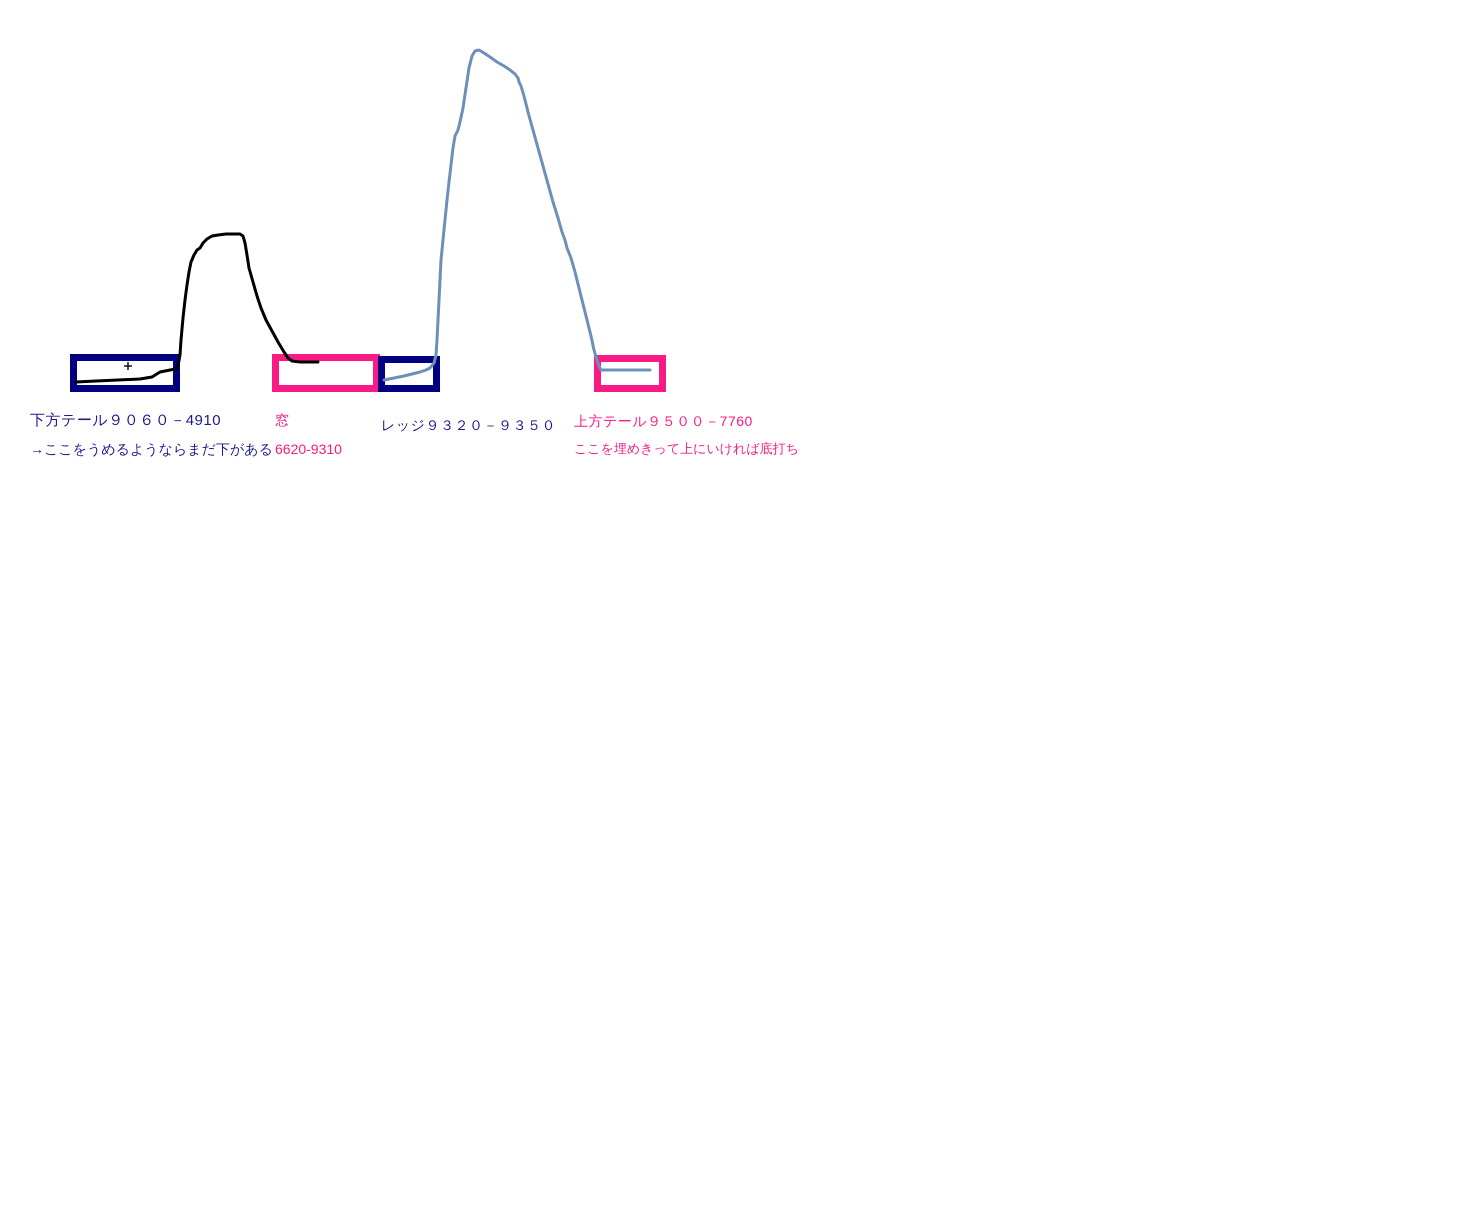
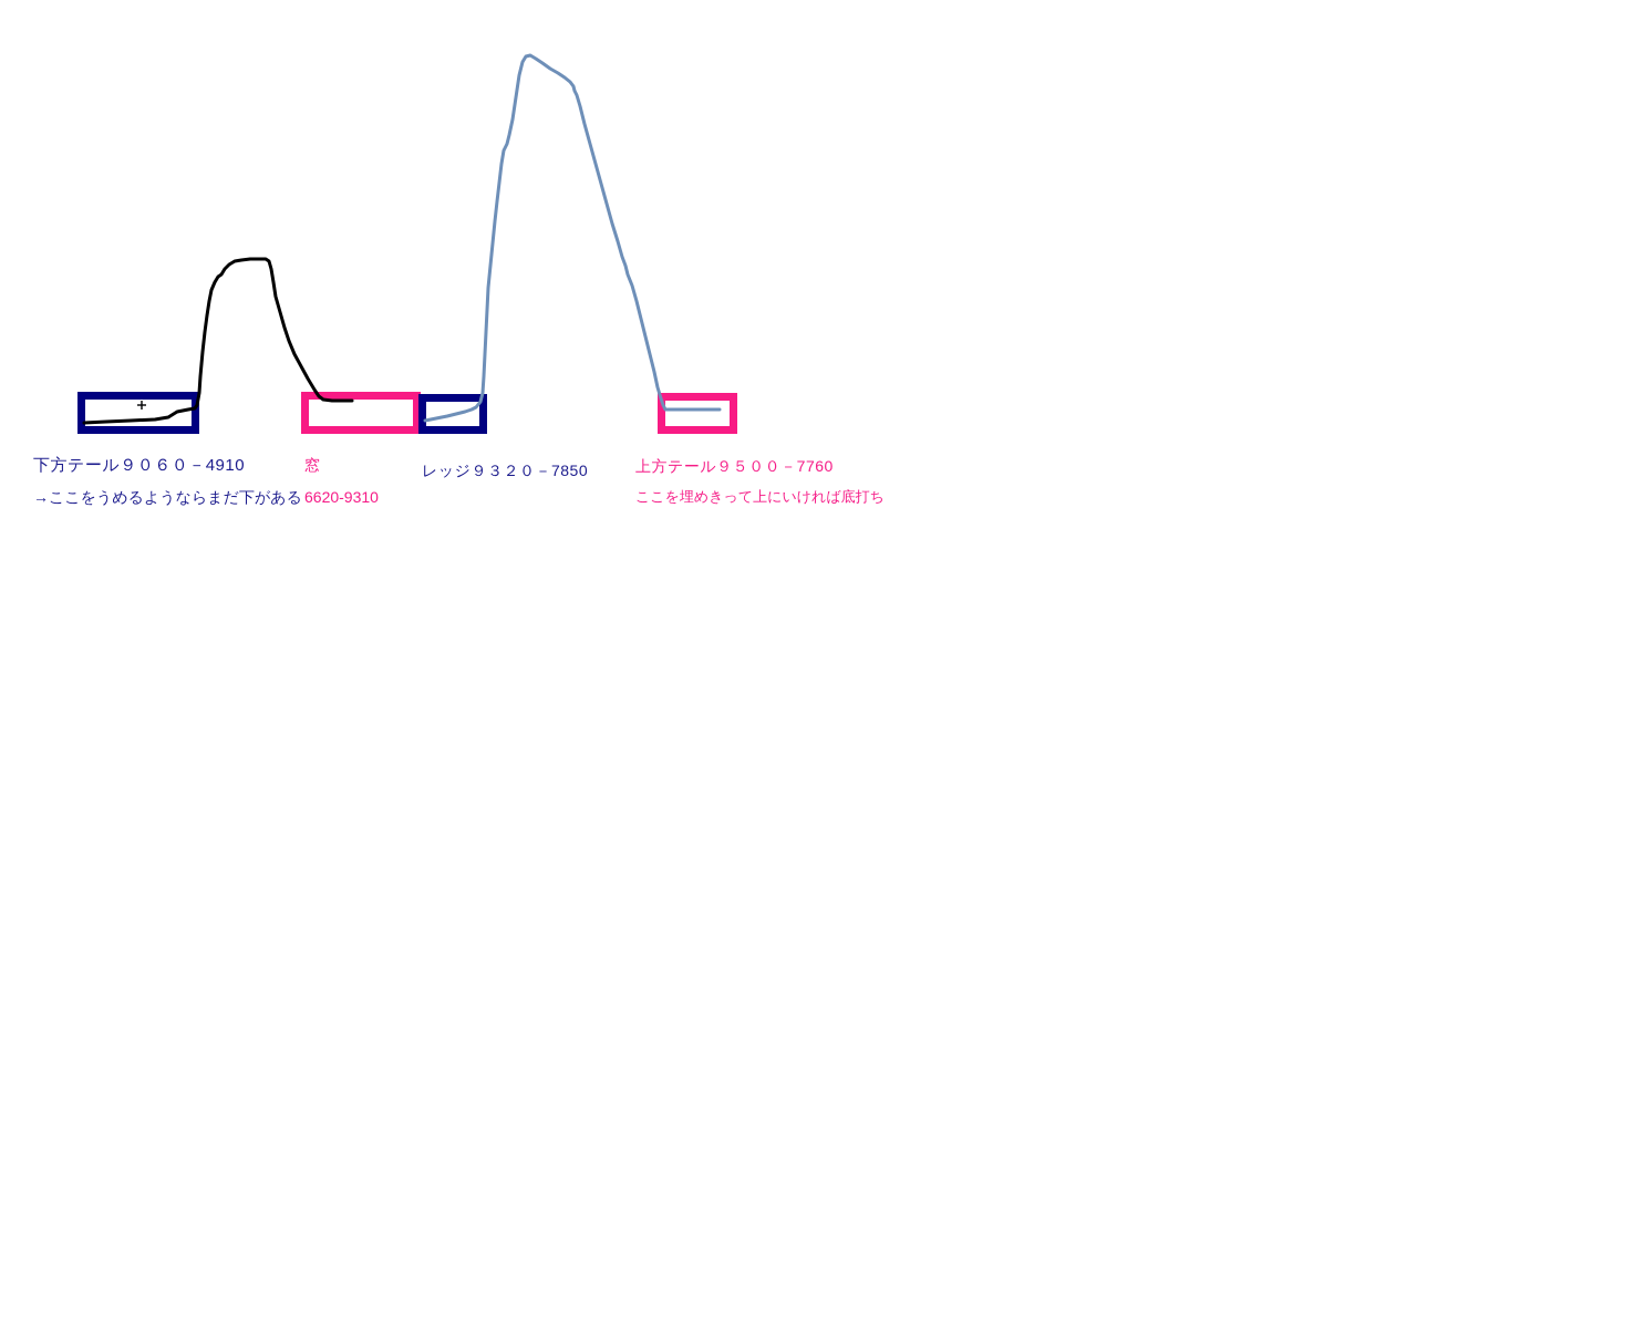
  下方テール９０６０－4910
  →ここをうめるようならまだ下がある
  窓
  6620-9310
- レッジ９３２０－９３５０
+ レッジ９３２０－7850
  上方テール９５００－7760
  ここを埋めきって上にいければ底打ち
